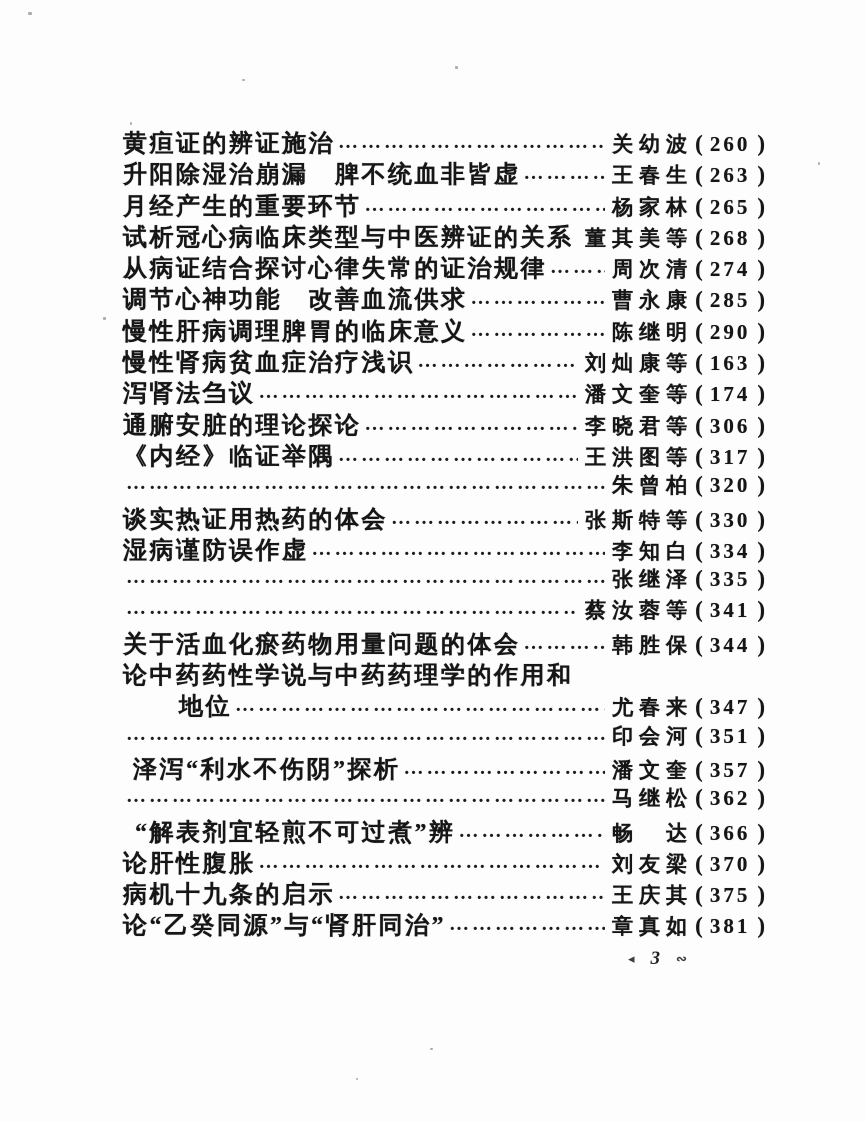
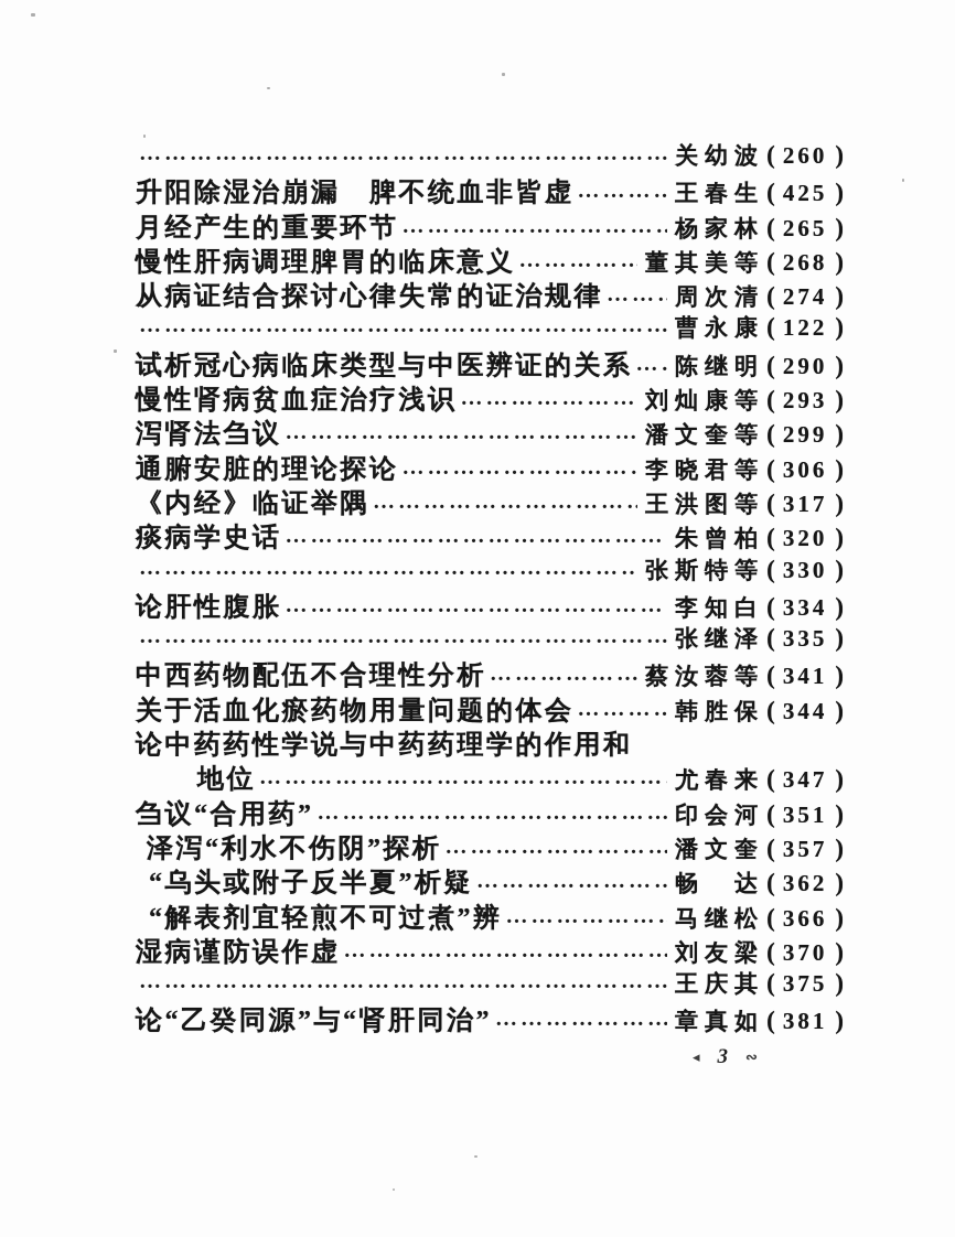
- 黄疸证的辨证施治
  关幼波
  ( 260 )
  升阳除湿治崩漏 脾不统血非皆虚
  王春生
- ( 263 )
+ ( 425 )
  月经产生的重要环节
  杨家林
  ( 265 )
- 试析冠心病临床类型与中医辨证的关系
+ 慢性肝病调理脾胃的临床意义
  董其美等
  ( 268 )
  从病证结合探讨心律失常的证治规律
  周次清
  ( 274 )
- 调节心神功能 改善血流供求
  曹永康
- ( 285 )
+ ( 122 )
- 慢性肝病调理脾胃的临床意义
+ 试析冠心病临床类型与中医辨证的关系
  陈继明
  ( 290 )
  慢性肾病贫血症治疗浅识
  刘灿康等
- ( 163 )
+ ( 293 )
  泻肾法刍议
  潘文奎等
- ( 174 )
+ ( 299 )
  通腑安脏的理论探论
  李晓君等
  ( 306 )
  《内经》临证举隅
  王洪图等
  ( 317 )
+ 痰病学史话
  朱曾柏
  ( 320 )
- 谈实热证用热药的体会
  张斯特等
  ( 330 )
- 湿病谨防误作虚
+ 论肝性腹胀
  李知白
  ( 334 )
  张继泽
  ( 335 )
+ 中西药物配伍不合理性分析
  蔡汝蓉等
  ( 341 )
  关于活血化瘀药物用量问题的体会
  韩胜保
  ( 344 )
  论中药药性学说与中药药理学的作用和
  地位
  尤春来
  ( 347 )
+ 刍议“合用药”
  印会河
  ( 351 )
  泽泻“利水不伤阴”探析
  潘文奎
  ( 357 )
+ “乌头或附子反半夏”析疑
- 马继松
+ 畅 达
  ( 362 )
  “解表剂宜轻煎不可过煮”辨
- 畅 达
+ 马继松
  ( 366 )
- 论肝性腹胀
+ 湿病谨防误作虚
  刘友梁
  ( 370 )
- 病机十九条的启示
  王庆其
  ( 375 )
  论“乙癸同源”与“肾肝同治”
  章真如
  ( 381 )
  ◂
  3
  ∾
